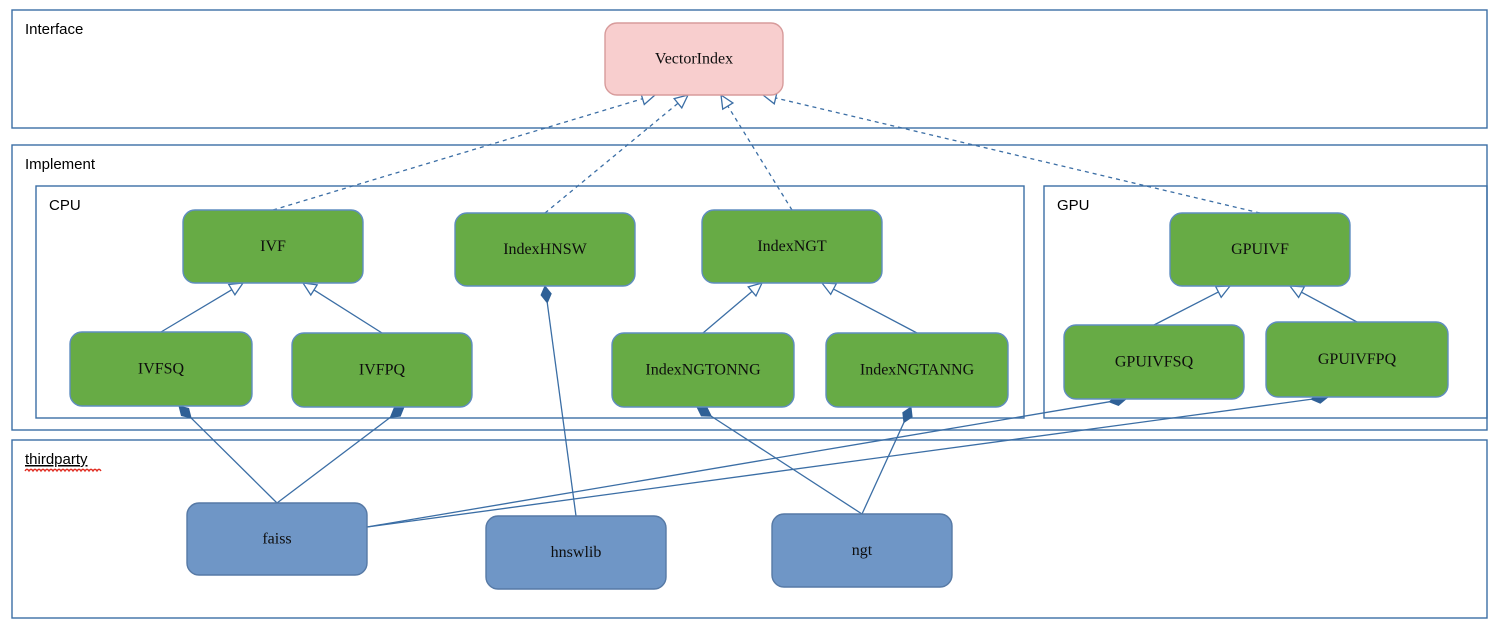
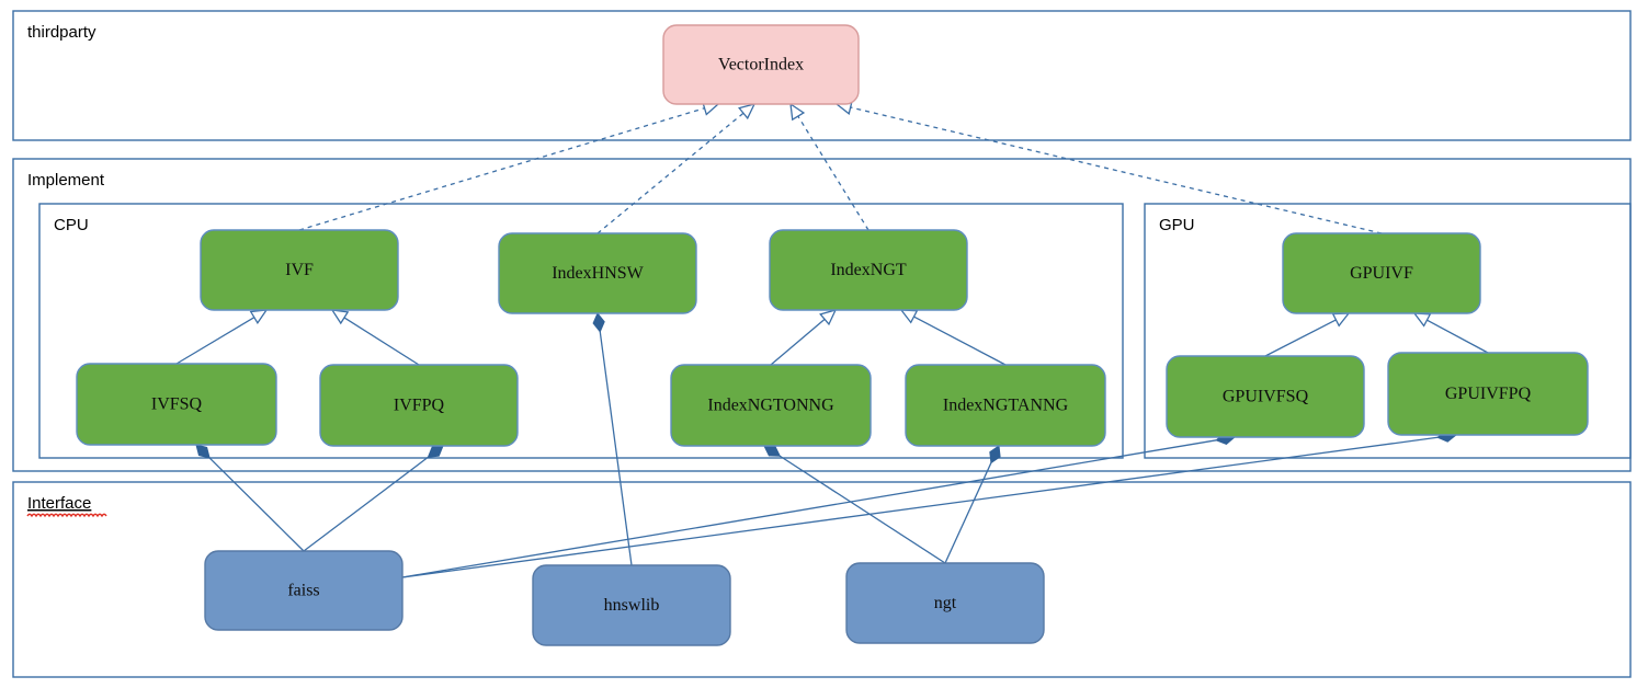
- Interface
+ thirdparty
  Implement
  CPU
  GPU
- thirdparty
+ Interface
  VectorIndex
  IVF
  IndexHNSW
  IndexNGT
  IVFSQ
  IVFPQ
  IndexNGTONNG
  IndexNGTANNG
  GPUIVF
  GPUIVFSQ
  GPUIVFPQ
  faiss
  hnswlib
  ngt
